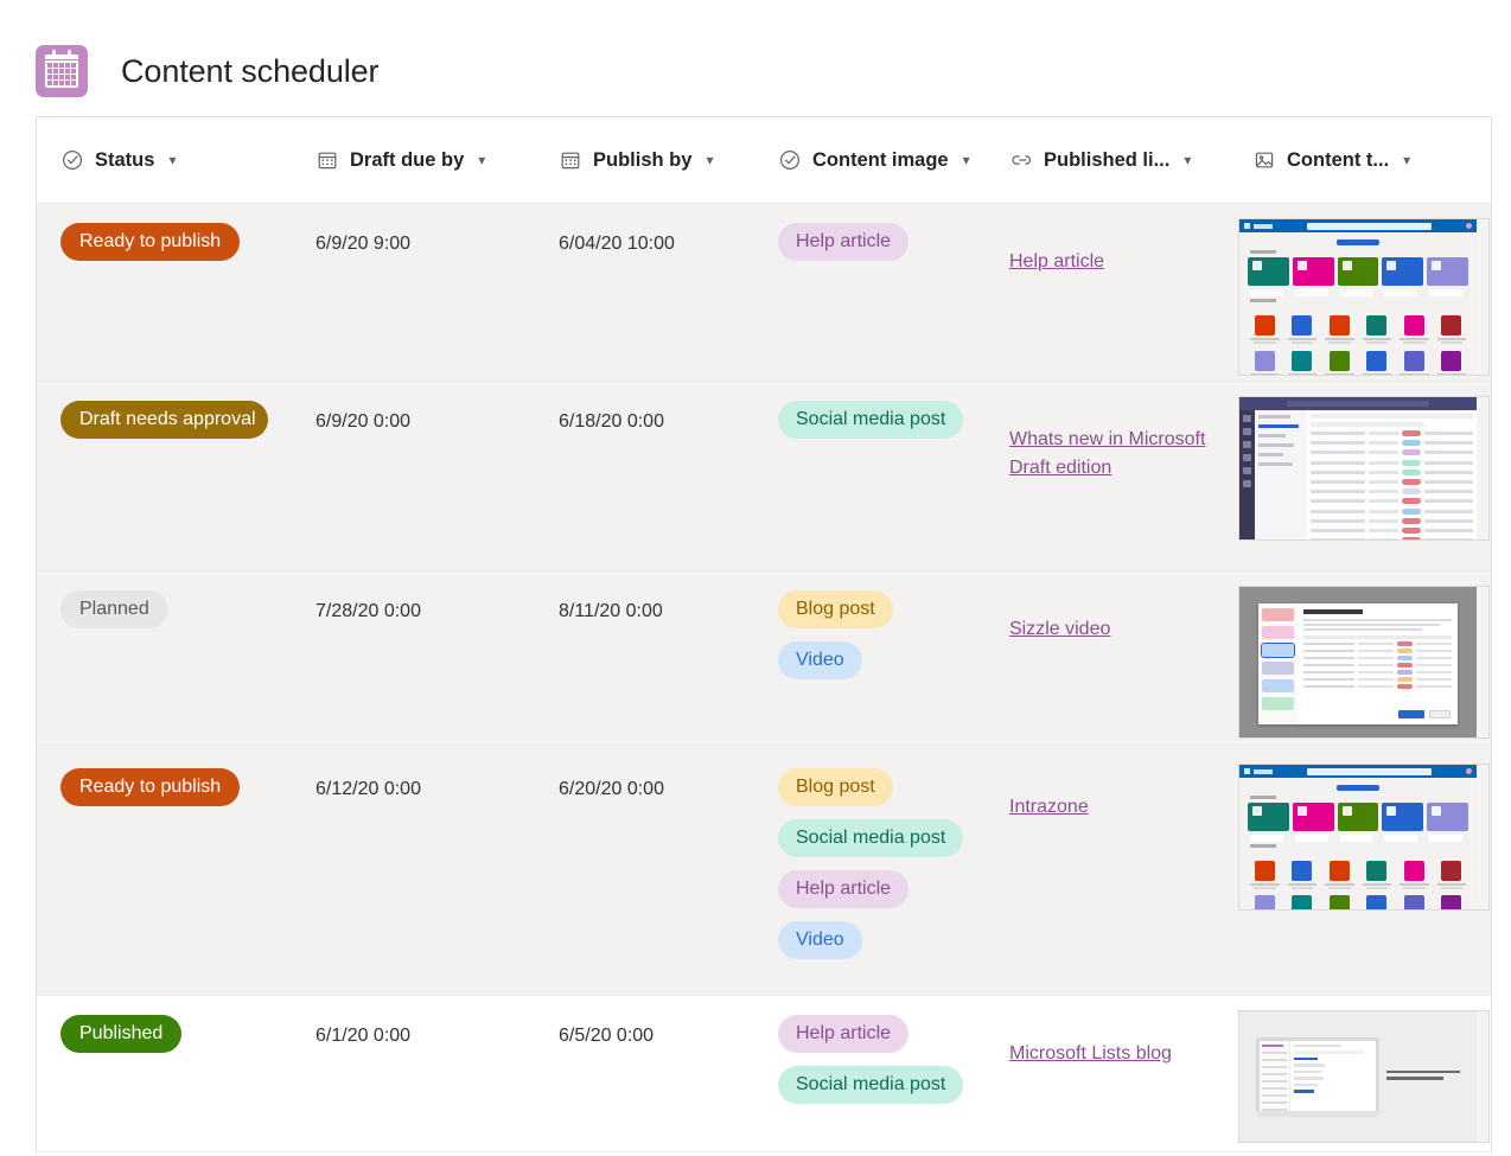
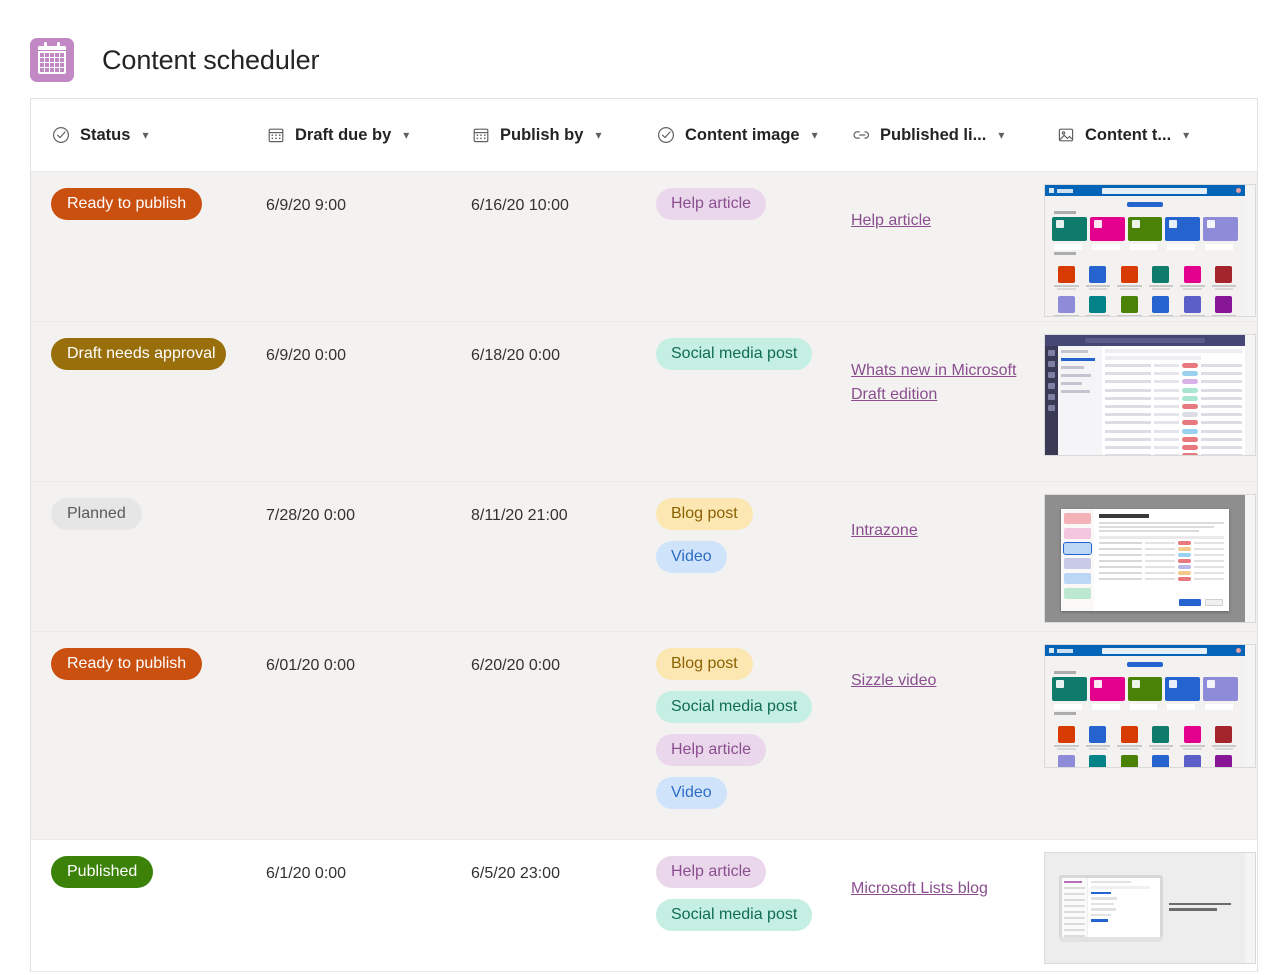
  Content scheduler
  Status
  ▾
  Draft due by
  ▾
  Publish by
  ▾
  Content image
  ▾
  Published li...
  ▾
  Content t...
  ▾
  Ready to publish
  6/9/20 9:00
- 6/04/20 10:00
+ 6/16/20 10:00
  Help article
  Help article
  Draft needs approval
  6/9/20 0:00
  6/18/20 0:00
  Social media post
  Whats new in Microsoft Draft edition
  Planned
  7/28/20 0:00
- 8/11/20 0:00
+ 8/11/20 21:00
  Blog post
  Video
- Sizzle video
+ Intrazone
  Ready to publish
- 6/12/20 0:00
+ 6/01/20 0:00
  6/20/20 0:00
  Blog post
  Social media post
  Help article
  Video
- Intrazone
+ Sizzle video
  Published
  6/1/20 0:00
- 6/5/20 0:00
+ 6/5/20 23:00
  Help article
  Social media post
  Microsoft Lists blog
